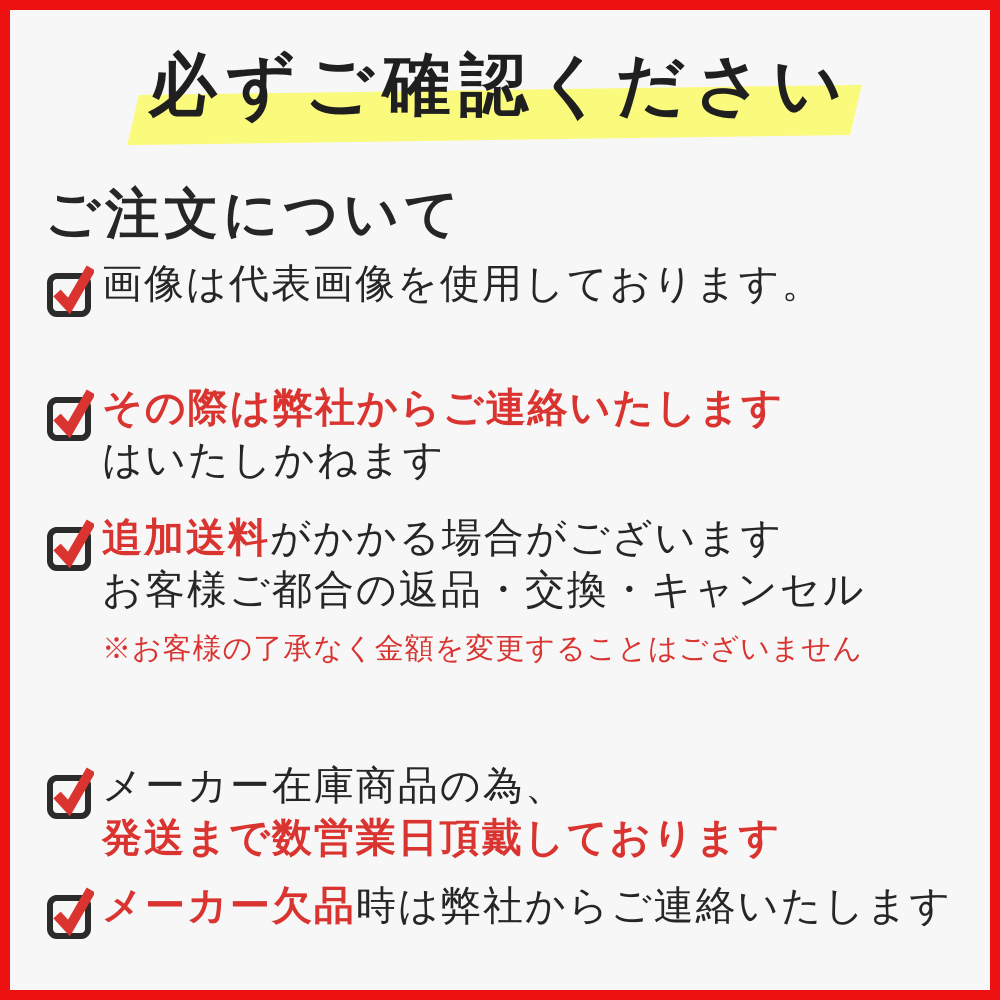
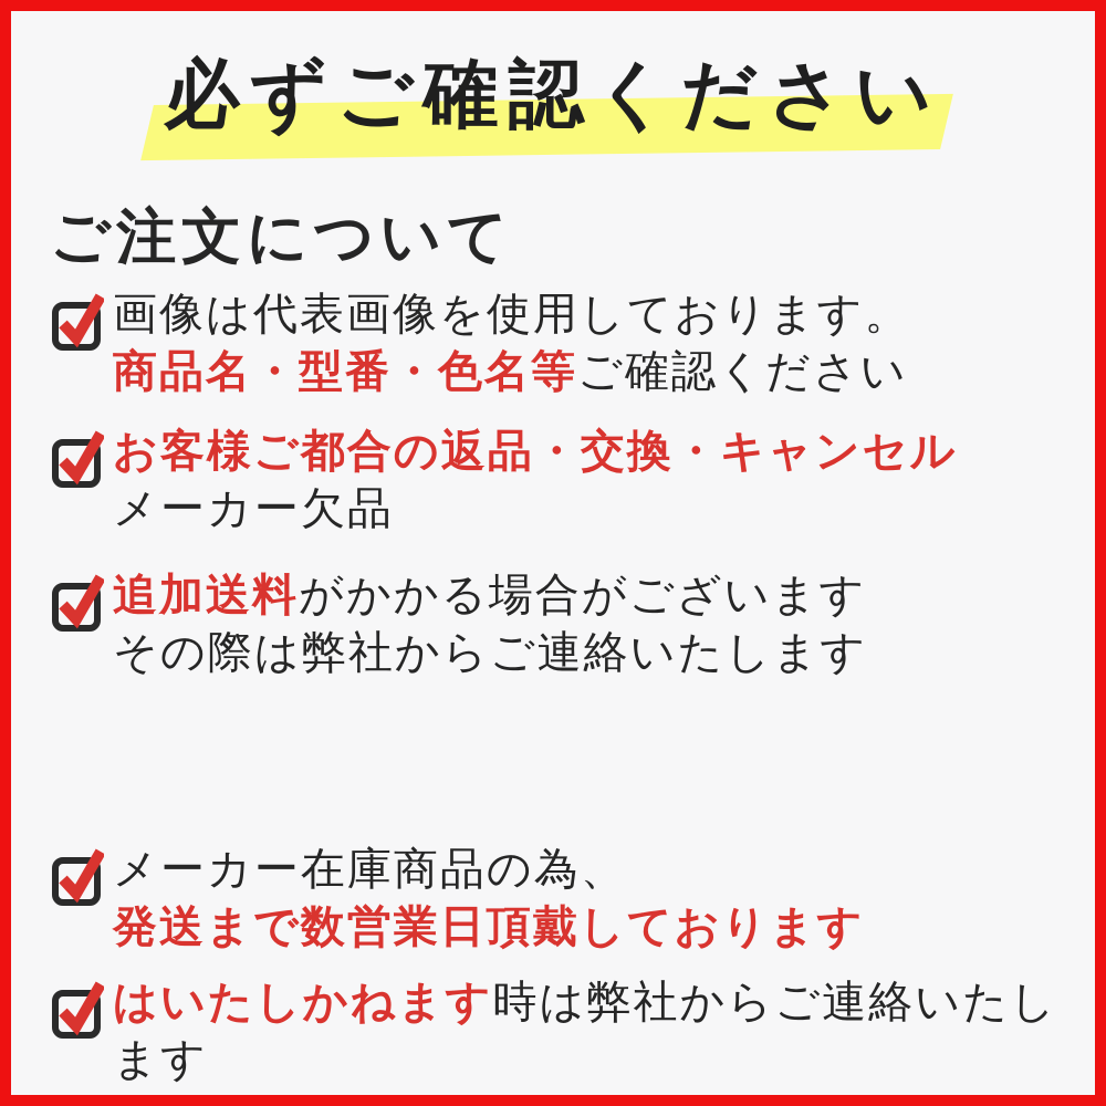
  必ずご確認ください
  ご注文について
  画像は代表画像を使用しております。
+ 商品名・型番・色名等ご確認ください
- その際は弊社からご連絡いたします
+ お客様ご都合の返品・交換・キャンセル
- はいたしかねます
+ メーカー欠品
  追加送料がかかる場合がございます
- お客様ご都合の返品・交換・キャンセル
+ その際は弊社からご連絡いたします
- ※お客様の了承なく金額を変更することはございません
  メーカー在庫商品の為、
  発送まで数営業日頂戴しております
- メーカー欠品時は弊社からご連絡いたします
+ はいたしかねます時は弊社からご連絡いたします
